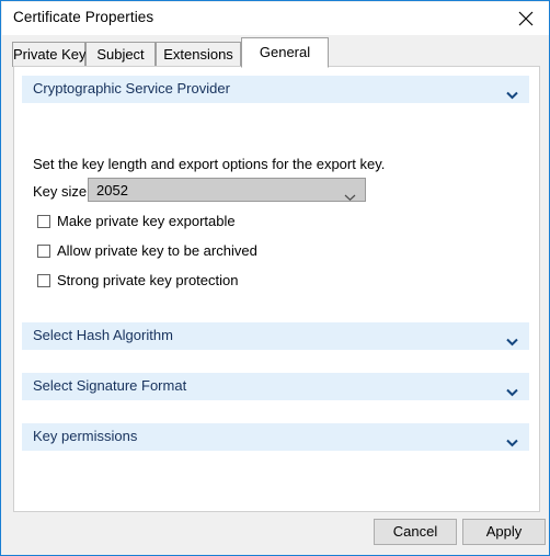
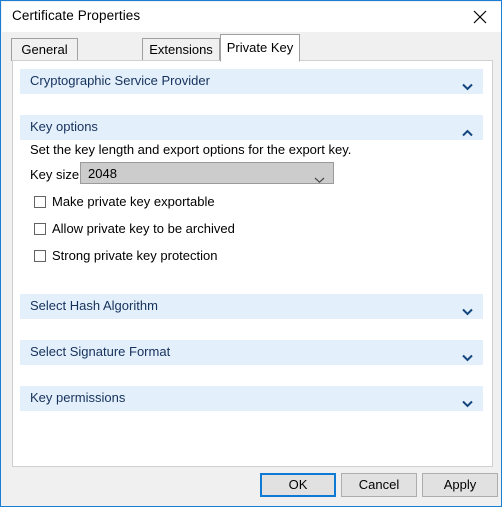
  Certificate Properties
- Private Key
+ General
- Subject
  Extensions
- General
+ Private Key
  Cryptographic Service Provider
+ Key options
  Set the key length and export options for the export key.
  Key size
- 2052
+ 2048
  Make private key exportable
  Allow private key to be archived
  Strong private key protection
  Select Hash Algorithm
  Select Signature Format
  Key permissions
+ OK
  Cancel
  Apply
